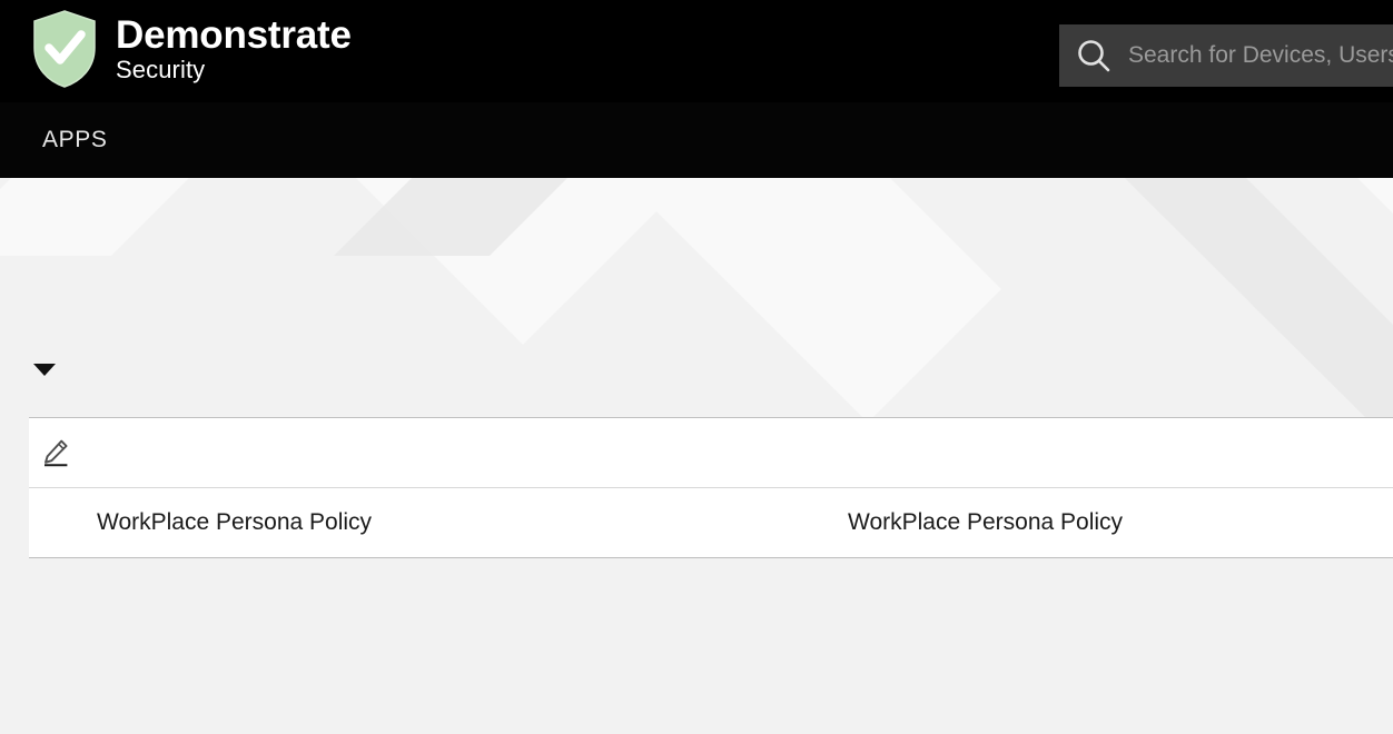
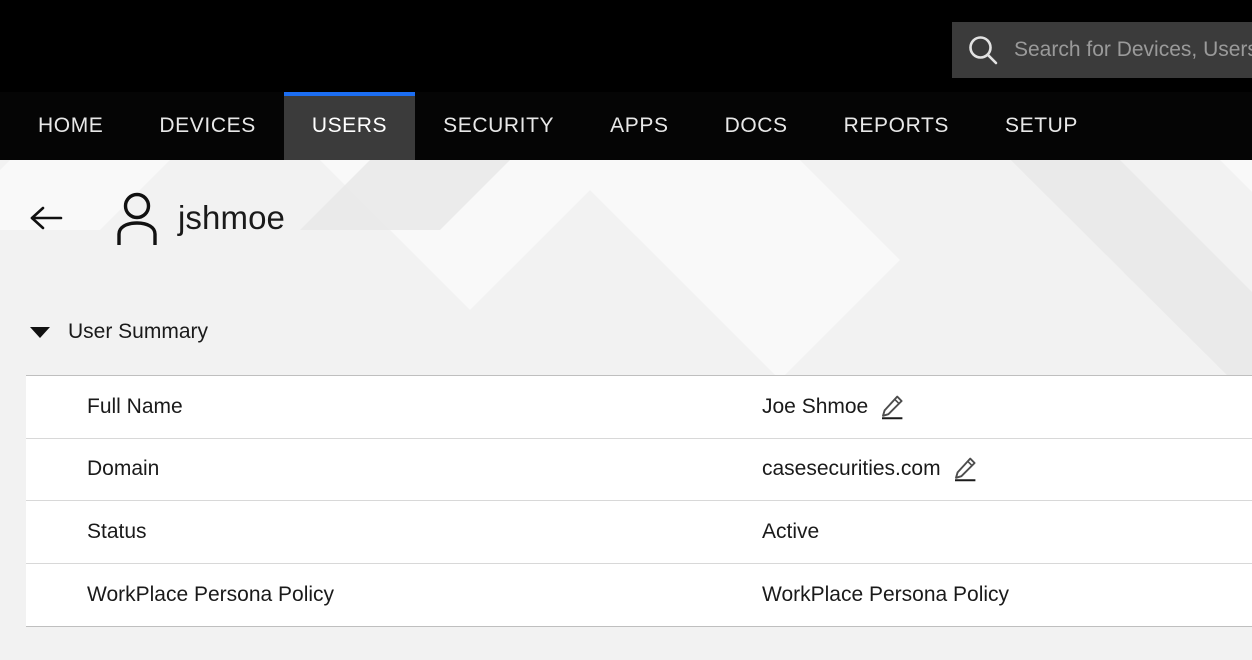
- Demonstrate
- Security
  Search for Devices, User
+ HOME
+ DEVICES
+ USERS
+ SECURITY
  APPS
+ DOCS
+ REPORTS
+ SETUP
+ jshmoe
+ User Summary
+ Full Name
+ Joe Shmoe
+ Domain
+ casesecurities.com
+ Status
+ Active
  WorkPlace Persona Policy
  WorkPlace Persona Policy
